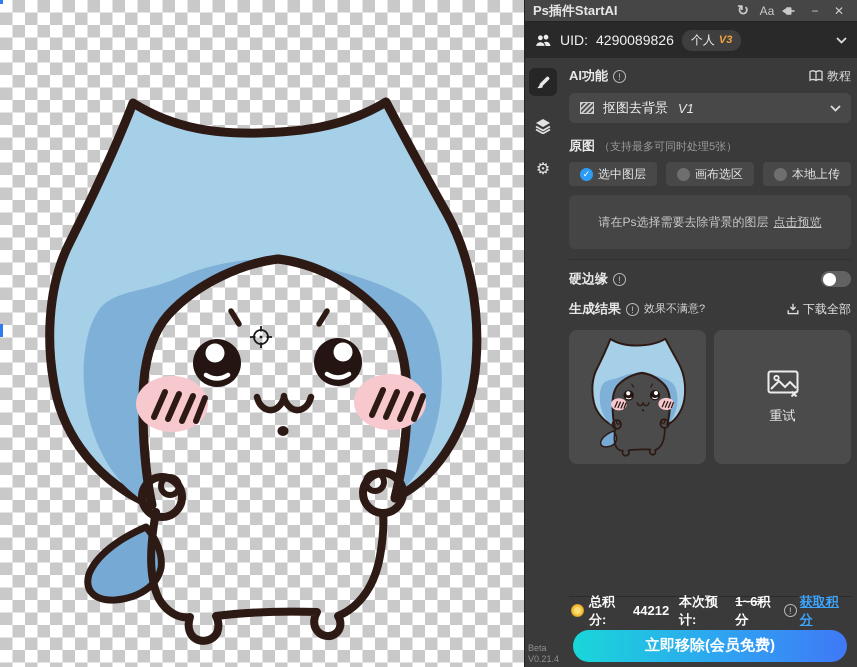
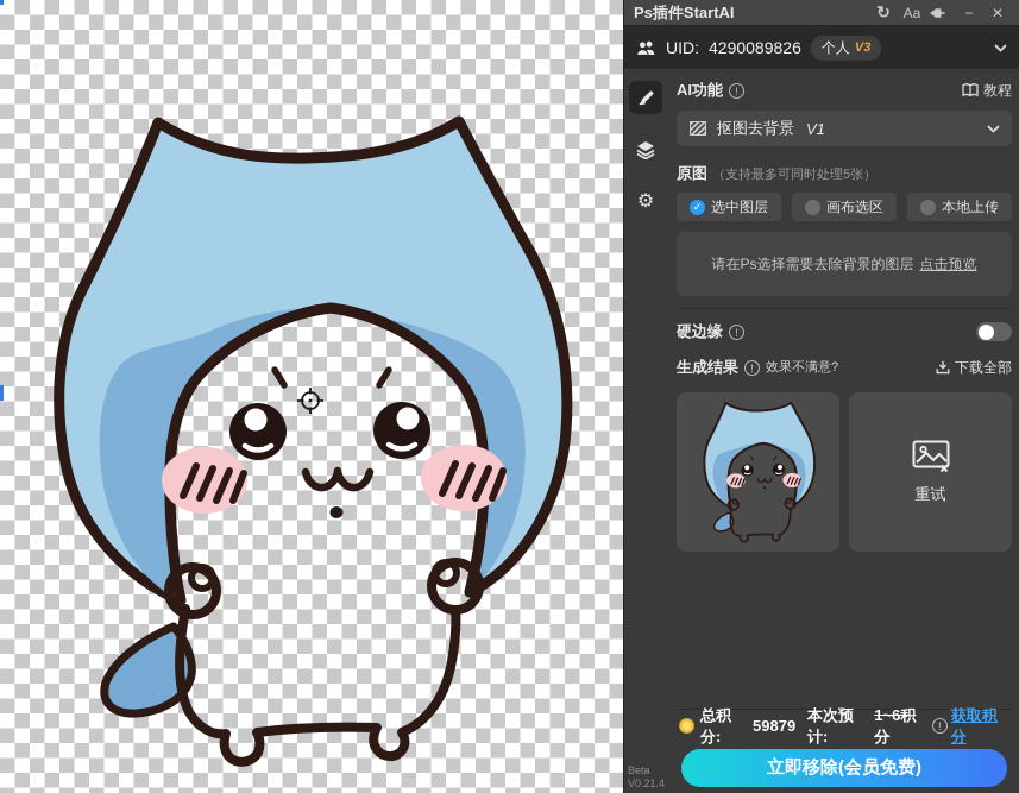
  Ps插件StartAI
  ↻
  Aa
  −
  ✕
  UID:
  4290089826
  个人
  V3
  ⚙
  Beta
  V0.21.4
  AI功能
  !
  教程
  抠图去背景
  V1
  原图
  （支持最多可同时处理5张）
  ✓
  选中图层
  画布选区
  本地上传
  请在Ps选择需要去除背景的图层
  点击预览
  硬边缘
  !
  生成结果
  !
  效果不满意?
  下载全部
  重试
  总积分:
- 44212
+ 59879
  本次预计:
  1~6积分
  !
  获取积分
  立即移除(会员免费)
